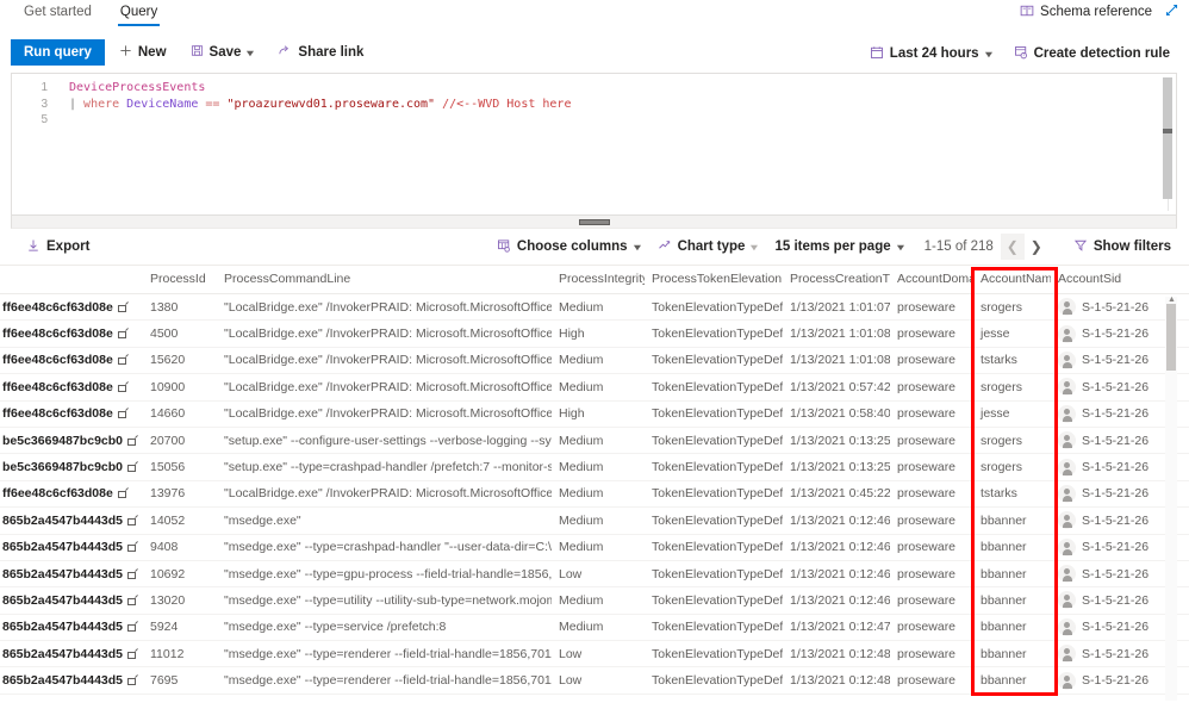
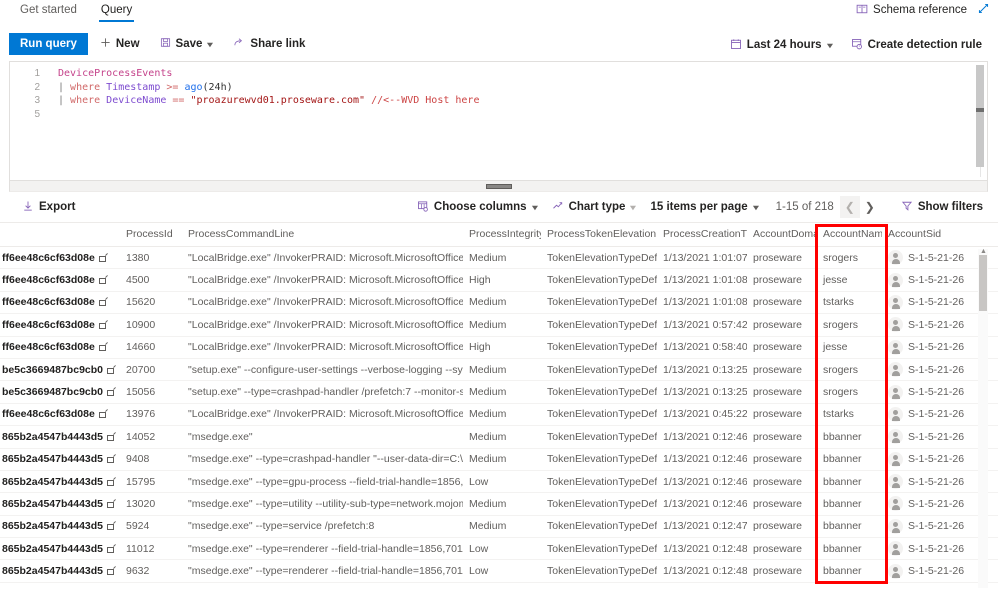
  Get started
  Query
  Schema reference
  Run query
  New
  Save
  ▾
  Share link
  Last 24 hours
  ▾
  Create detection rule
  1
  DeviceProcessEvents
+ 2
+ | where Timestamp >= ago(24h)
  3
  | where DeviceName == "proazurewvd01.proseware.com" //<--WVD Host here
  5
  Export
  Choose columns
  ▾
  Chart type
  ▾
  15 items per page
  ▾
  1-15 of 218
  ❮
  ❯
  Show filters
  	ProcessId	ProcessCommandLine	ProcessIntegrit	ProcessTokenElevation	ProcessCreationT	AccountDoma	AccountNam	AccountSid
  ff6ee48c6cf63d08e	1380	"LocalBridge.exe" /InvokerPRAID: Microsoft.MicrosoftOffice	Medium	TokenElevationTypeDef	1/13/2021 1:01:07	proseware	srogers	S-1-5-21-26
  ff6ee48c6cf63d08e	4500	"LocalBridge.exe" /InvokerPRAID: Microsoft.MicrosoftOffice	High	TokenElevationTypeDef	1/13/2021 1:01:08	proseware	jesse	S-1-5-21-26
  ff6ee48c6cf63d08e	15620	"LocalBridge.exe" /InvokerPRAID: Microsoft.MicrosoftOffice	Medium	TokenElevationTypeDef	1/13/2021 1:01:08	proseware	tstarks	S-1-5-21-26
  ff6ee48c6cf63d08e	10900	"LocalBridge.exe" /InvokerPRAID: Microsoft.MicrosoftOffice	Medium	TokenElevationTypeDef	1/13/2021 0:57:42	proseware	srogers	S-1-5-21-26
  ff6ee48c6cf63d08e	14660	"LocalBridge.exe" /InvokerPRAID: Microsoft.MicrosoftOffice	High	TokenElevationTypeDef	1/13/2021 0:58:40	proseware	jesse	S-1-5-21-26
  be5c3669487bc9cb0	20700	"setup.exe" --configure-user-settings --verbose-logging --sy	Medium	TokenElevationTypeDef	1/13/2021 0:13:25	proseware	srogers	S-1-5-21-26
  be5c3669487bc9cb0	15056	"setup.exe" --type=crashpad-handler /prefetch:7 --monitor-s	Medium	TokenElevationTypeDef	1/13/2021 0:13:25	proseware	srogers	S-1-5-21-26
  ff6ee48c6cf63d08e	13976	"LocalBridge.exe" /InvokerPRAID: Microsoft.MicrosoftOffice	Medium	TokenElevationTypeDef	1/13/2021 0:45:22	proseware	tstarks	S-1-5-21-26
  865b2a4547b4443d5	14052	"msedge.exe"	Medium	TokenElevationTypeDef	1/13/2021 0:12:46	proseware	bbanner	S-1-5-21-26
  865b2a4547b4443d5	9408	"msedge.exe" --type=crashpad-handler "--user-data-dir=C:\	Medium	TokenElevationTypeDef	1/13/2021 0:12:46	proseware	bbanner	S-1-5-21-26
- 865b2a4547b4443d5	10692	"msedge.exe" --type=gpu-process --field-trial-handle=1856,	Low	TokenElevationTypeDef	1/13/2021 0:12:46	proseware	bbanner	S-1-5-21-26
+ 865b2a4547b4443d5	15795	"msedge.exe" --type=gpu-process --field-trial-handle=1856,	Low	TokenElevationTypeDef	1/13/2021 0:12:46	proseware	bbanner	S-1-5-21-26
  865b2a4547b4443d5	13020	"msedge.exe" --type=utility --utility-sub-type=network.mojo	Medium	TokenElevationTypeDef	1/13/2021 0:12:46	proseware	bbanner	S-1-5-21-26
  865b2a4547b4443d5	5924	"msedge.exe" --type=service /prefetch:8	Medium	TokenElevationTypeDef	1/13/2021 0:12:47	proseware	bbanner	S-1-5-21-26
  865b2a4547b4443d5	11012	"msedge.exe" --type=renderer --field-trial-handle=1856,701	Low	TokenElevationTypeDef	1/13/2021 0:12:48	proseware	bbanner	S-1-5-21-26
- 865b2a4547b4443d5	7695	"msedge.exe" --type=renderer --field-trial-handle=1856,701	Low	TokenElevationTypeDef	1/13/2021 0:12:48	proseware	bbanner	S-1-5-21-26
+ 865b2a4547b4443d5	9632	"msedge.exe" --type=renderer --field-trial-handle=1856,701	Low	TokenElevationTypeDef	1/13/2021 0:12:48	proseware	bbanner	S-1-5-21-26
